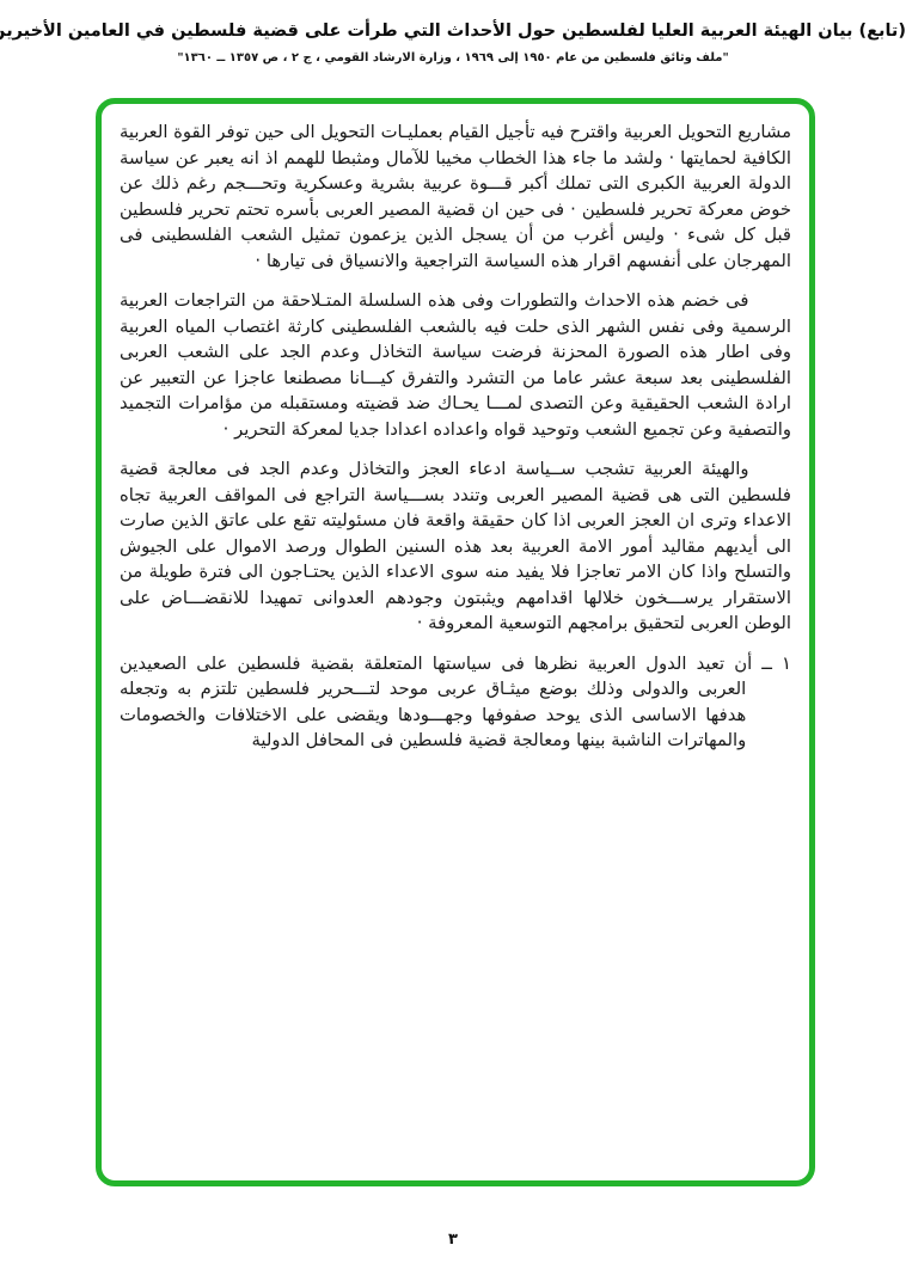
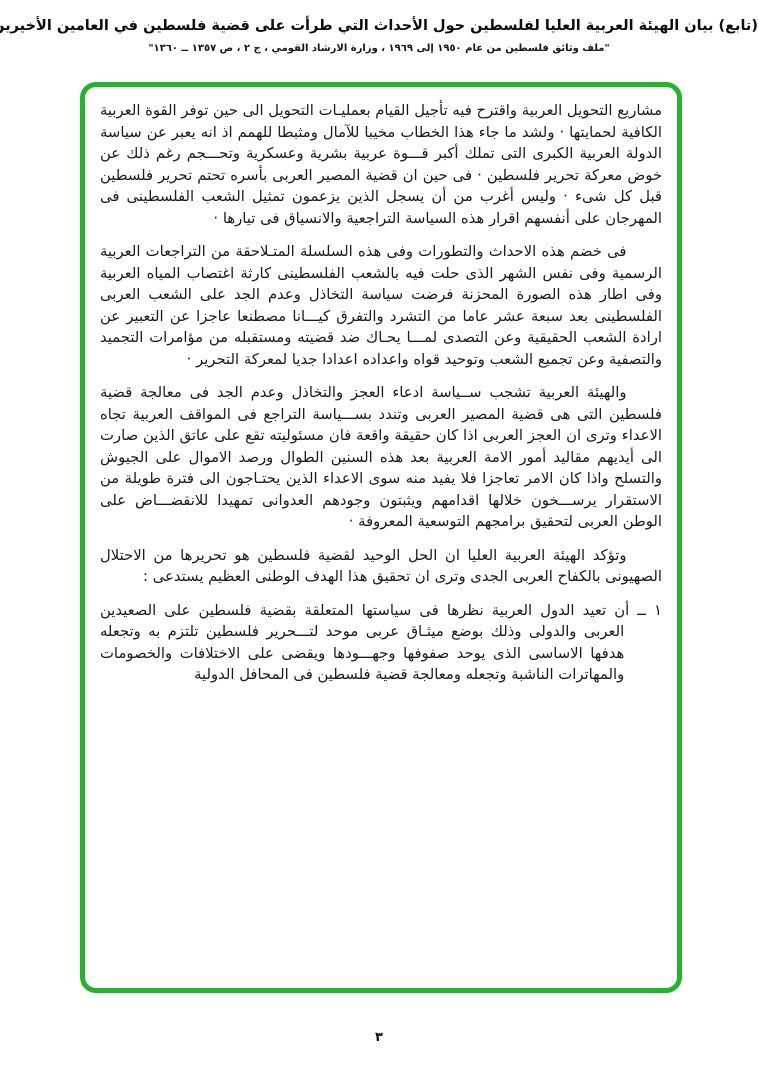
  (تابع) بيان الهيئة العربية العليا لفلسطين حول الأحداث التي طرأت على قضية فلسطين في العامين الأخيري
  "ملف وثائق فلسطين من عام ١٩٥٠ إلى ١٩٦٩ ، وزارة الارشاد القومي ، ج ٢ ، ص ١٣٥٧ ــ ١٣٦٠"
  مشاريع التحويل العربية واقترح فيه تأجيل القيام بعمليـات التحويل الى حين توفر القوة العربية الكافية لحمايتها · ولشد ما جاء هذا الخطاب مخيبا للآمال ومثبطا للهمم اذ انه يعبر عن سياسة الدولة العربية الكبرى التى تملك أكبر قـــوة عربية بشرية وعسكرية وتحـــجم رغم ذلك عن خوض معركة تحرير فلسطين · فى حين ان قضية المصير العربى بأسره تحتم تحرير فلسطين قبل كل شىء · وليس أغرب من أن يسجل الذين يزعمون تمثيل الشعب الفلسطينى فى المهرجان على أنفسهم اقرار هذه السياسة التراجعية والانسياق فى تيارها ·
  فى خضم هذه الاحداث والتطورات وفى هذه السلسلة المتـلاحقة من التراجعات العربية الرسمية وفى نفس الشهر الذى حلت فيه بالشعب الفلسطينى كارثة اغتصاب المياه العربية وفى اطار هذه الصورة المحزنة فرضت سياسة التخاذل وعدم الجد على الشعب العربى الفلسطينى بعد سبعة عشر عاما من التشرد والتفرق كيـــانا مصطنعا عاجزا عن التعبير عن ارادة الشعب الحقيقية وعن التصدى لمـــا يحـاك ضد قضيته ومستقبله من مؤامرات التجميد والتصفية وعن تجميع الشعب وتوحيد قواه واعداده اعدادا جديا لمعركة التحرير ·
  والهيئة العربية تشجب ســياسة ادعاء العجز والتخاذل وعدم الجد فى معالجة قضية فلسطين التى هى قضية المصير العربى وتندد بســـياسة التراجع فى المواقف العربية تجاه الاعداء وترى ان العجز العربى اذا كان حقيقة واقعة فان مسئوليته تقع على عاتق الذين صارت الى أيديهم مقاليد أمور الامة العربية بعد هذه السنين الطوال ورصد الاموال على الجيوش والتسلح واذا كان الامر تعاجزا فلا يفيد منه سوى الاعداء الذين يحتـاجون الى فترة طويلة من الاستقرار يرســـخون خلالها اقدامهم ويثبتون وجودهم العدوانى تمهيدا للانقضـــاض على الوطن العربى لتحقيق برامجهم التوسعية المعروفة ·
+ وتؤكد الهيئة العربية العليا ان الحل الوحيد لقضية فلسطين هو تحريرها من الاحتلال الصهيونى بالكفاح العربى الجدى وترى ان تحقيق هذا الهدف الوطنى العظيم يستدعى :
- ١ ــ أن تعيد الدول العربية نظرها فى سياستها المتعلقة بقضية فلسطين على الصعيدين العربى والدولى وذلك بوضع ميثـاق عربى موحد لتـــحرير فلسطين تلتزم به وتجعله هدفها الاساسى الذى يوحد صفوفها وجهـــودها ويقضى على الاختلافات والخصومات والمهاترات الناشبة بينها ومعالجة قضية فلسطين فى المحافل الدولية
+ ١ ــ أن تعيد الدول العربية نظرها فى سياستها المتعلقة بقضية فلسطين على الصعيدين العربى والدولى وذلك بوضع ميثـاق عربى موحد لتـــحرير فلسطين تلتزم به وتجعله هدفها الاساسى الذى يوحد صفوفها وجهـــودها ويقضى على الاختلافات والخصومات والمهاترات الناشبة وتجعله ومعالجة قضية فلسطين فى المحافل الدولية
  ٣
